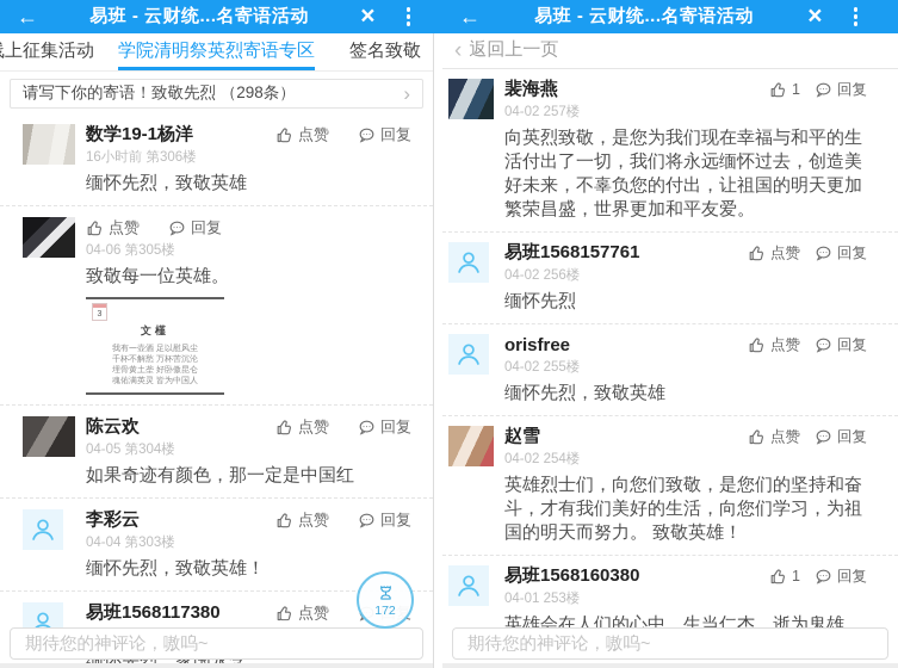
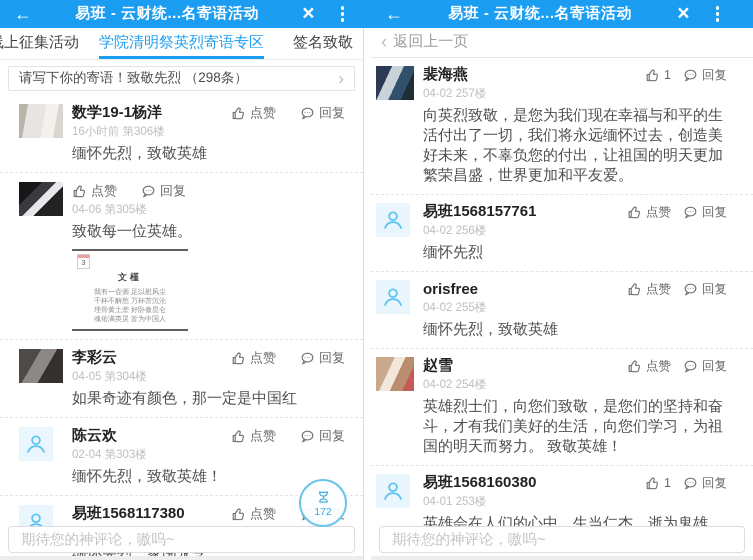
  ←
  易班 - 云财统...名寄语活动
  ×
  上征集活动
  学院清明祭英烈寄语专区
  签名致敬
  请写下你的寄语！致敬先烈 （298条）
  ›
  数学19-1杨洋
  点赞
  回复
  16小时前 第306楼
  缅怀先烈，致敬英雄
  点赞
  回复
  04-06 第305楼
  致敬每一位英雄。
  文槿
- 陈云欢
+ 李彩云
  点赞
  回复
  04-05 第304楼
  如果奇迹有颜色，那一定是中国红
- 李彩云
+ 陈云欢
  点赞
  回复
- 04-04 第303楼
+ 02-04 第303楼
  缅怀先烈，致敬英雄！
  易班1568117380
  点赞
  缅怀先烈，家国永念
  172
  期待您的神评论，嗷呜~
  ←
  易班 - 云财统...名寄语活动
  ×
  ‹
  返回上一页
  裴海燕
  1
  回复
  04-02 257楼
  向英烈致敬，是您为我们现在幸福与和平的生活付出了一切，我们将永远缅怀过去，创造美好未来，不辜负您的付出，让祖国的明天更加繁荣昌盛，世界更加和平友爱。
  易班1568157761
  点赞
  回复
  04-02 256楼
  缅怀先烈
  orisfree
  点赞
  回复
  04-02 255楼
  缅怀先烈，致敬英雄
  赵雪
  点赞
  回复
  04-02 254楼
  英雄烈士们，向您们致敬，是您们的坚持和奋斗，才有我们美好的生活，向您们学习，为祖国的明天而努力。 致敬英雄！
  易班1568160380
  1
  回复
  04-01 253楼
  英雄会在人们的心中，生当仁杰，逝为鬼雄，
  期待您的神评论，嗷呜~
